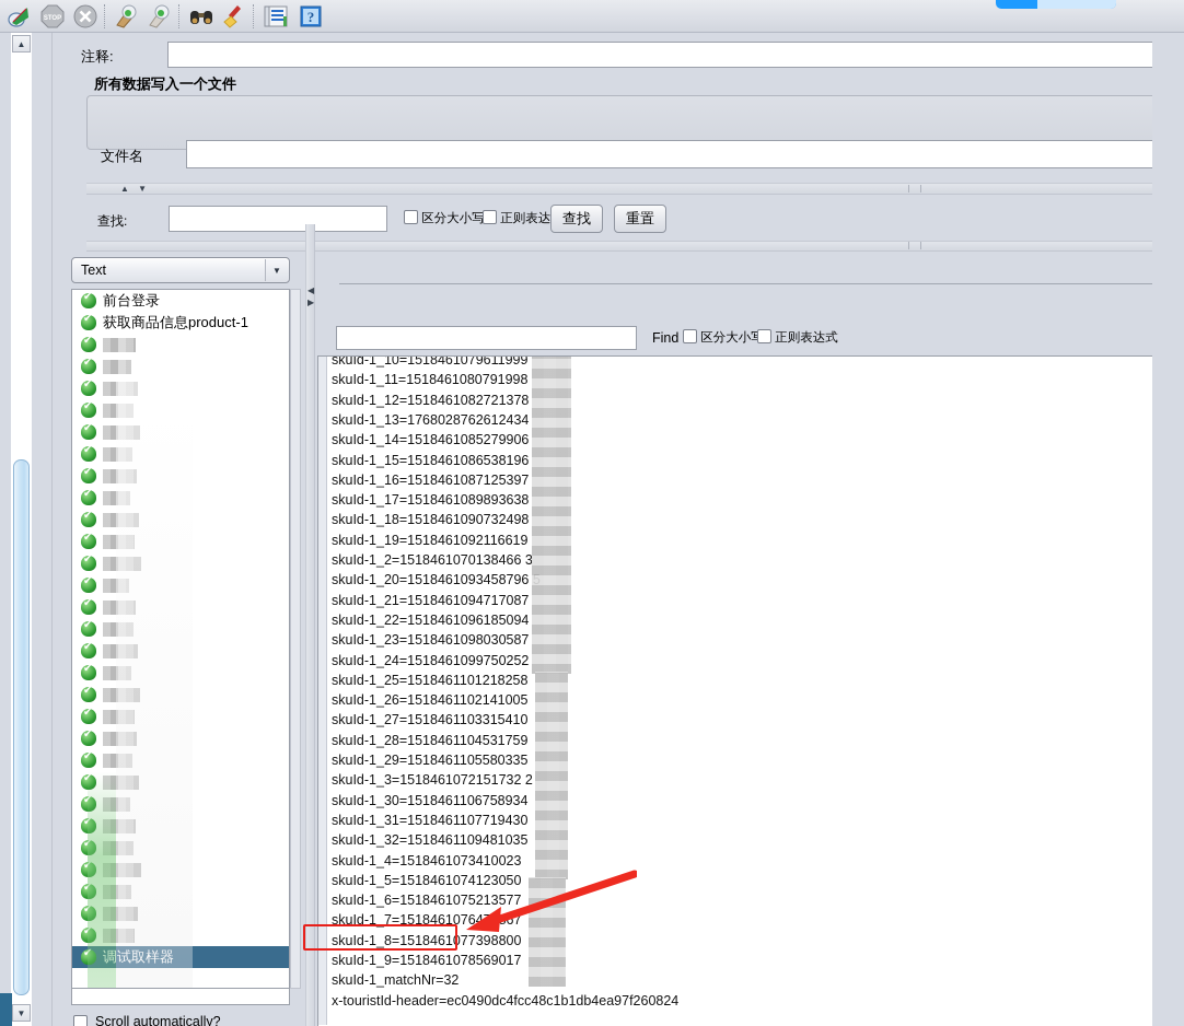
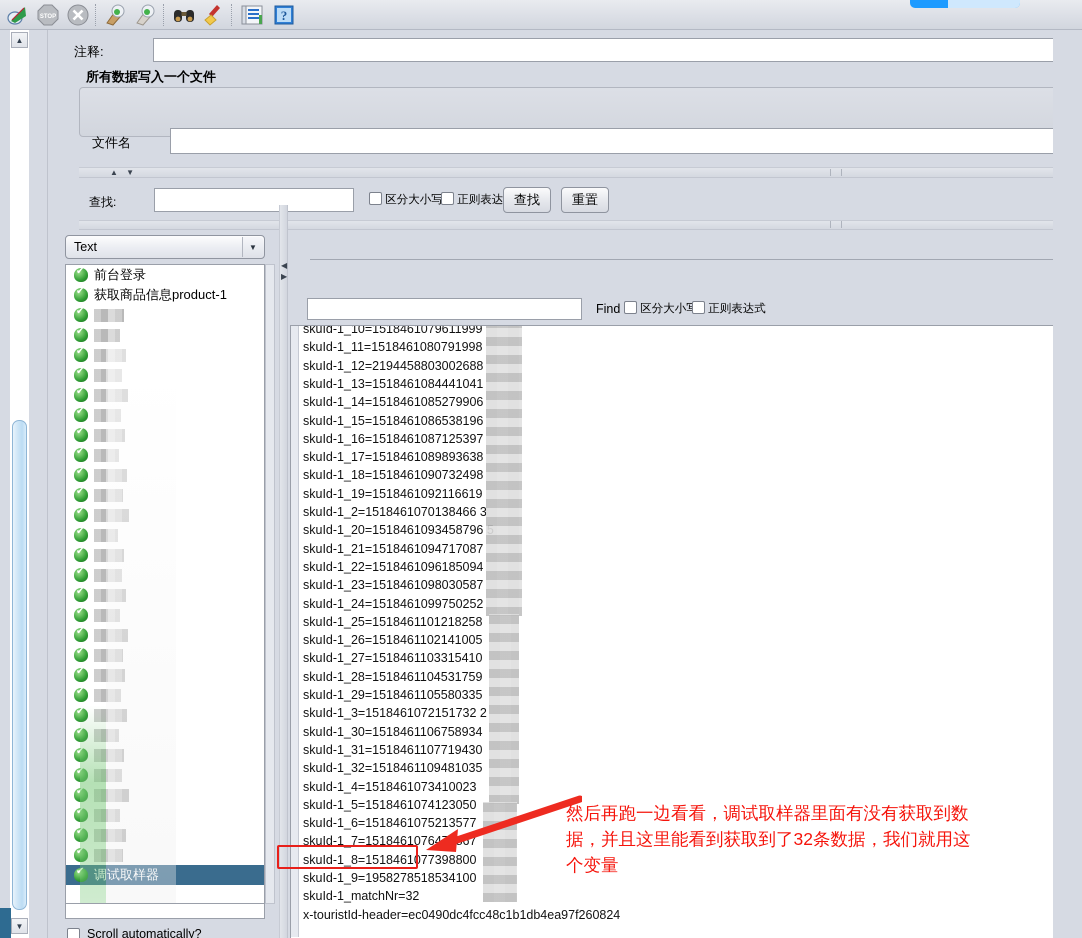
  ?
  ▲
  ▼
  注释:
  所有数据写入一个文件
  文件名
  ▲ ▼
  查找:
  区分大小写
  正则表达
  查找
  重置
  Text
  ▼
  前台登录
  获取商品信息product-1
  Scroll automatically?
  ◀
  ▶
  Find
  区分大小
  正则表达式
  skuId-1_10=1518461079611999
  skuId-1_11=1518461080791998
- skuId-1_12=1518461082721378
+ skuId-1_12=2194458803002688
- skuId-1_13=1768028762612434
+ skuId-1_13=1518461084441041
  skuId-1_14=1518461085279906
  skuId-1_15=1518461086538196
  skuId-1_16=1518461087125397
  skuId-1_17=1518461089893638
  skuId-1_18=1518461090732498
  skuId-1_19=1518461092116619
  skuId-1_2=1518461070138466 3
  skuId-1_20=1518461093458796
  skuId-1_21=1518461094717087
  skuId-1_22=1518461096185094
  skuId-1_23=1518461098030587
  skuId-1_24=1518461099750252
  skuId-1_25=1518461101218258
  skuId-1_26=1518461102141005
  skuId-1_27=1518461103315410
  skuId-1_28=1518461104531759
  skuId-1_29=1518461105580335
  skuId-1_3=1518461072151732 2
  skuId-1_30=1518461106758934
  skuId-1_31=1518461107719430
  skuId-1_32=1518461109481035
  skuId-1_4=1518461073410023
  skuId-1_5=1518461074123050
  skuId-1_6=1518461075213577
  skuId-1_7=1518461076467
  skuId-1_8=1518461077398800
- skuId-1_9=1518461078569017
+ skuId-1_9=1958278518534100
  skuId-1_matchNr=32
  x-touristId-header=ec0490dc4fcc48c1b1db4ea97f260824
+ 然后再跑一边看看，调试取样器里面有没有获取到数
+ 据，并且这里能看到获取到了32条数据，我们就用这
+ 个变量
